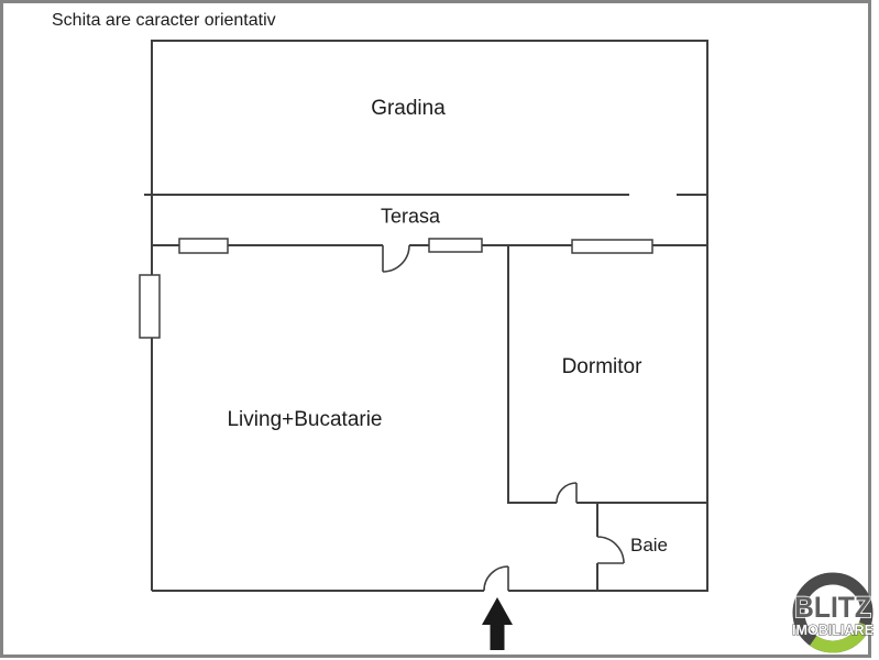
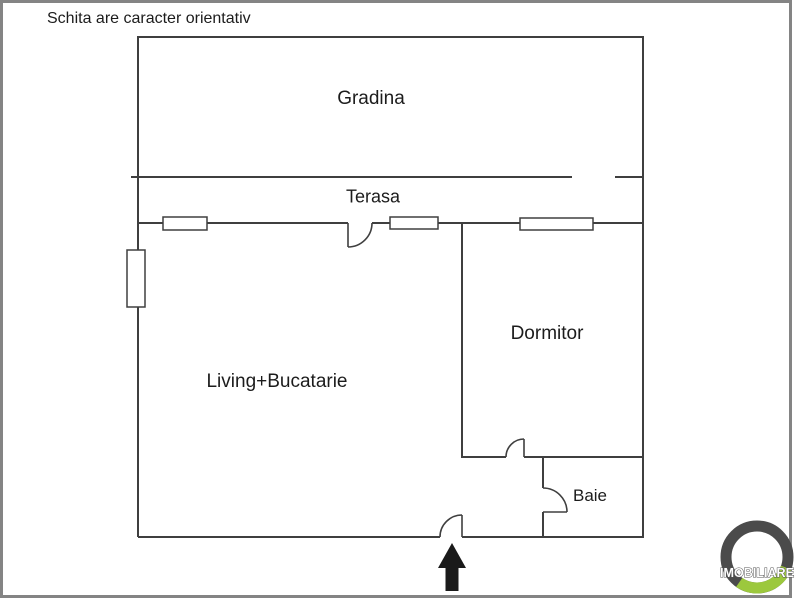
  Schita are caracter orientativ
  Gradina
  Terasa
  Living+Bucatarie
  Dormitor
  Baie
- BLITZ
  IMOBILIARE
